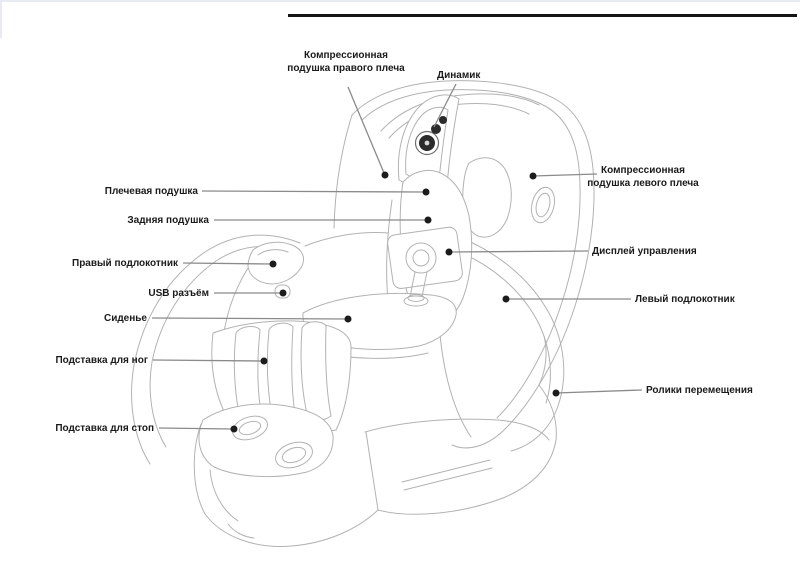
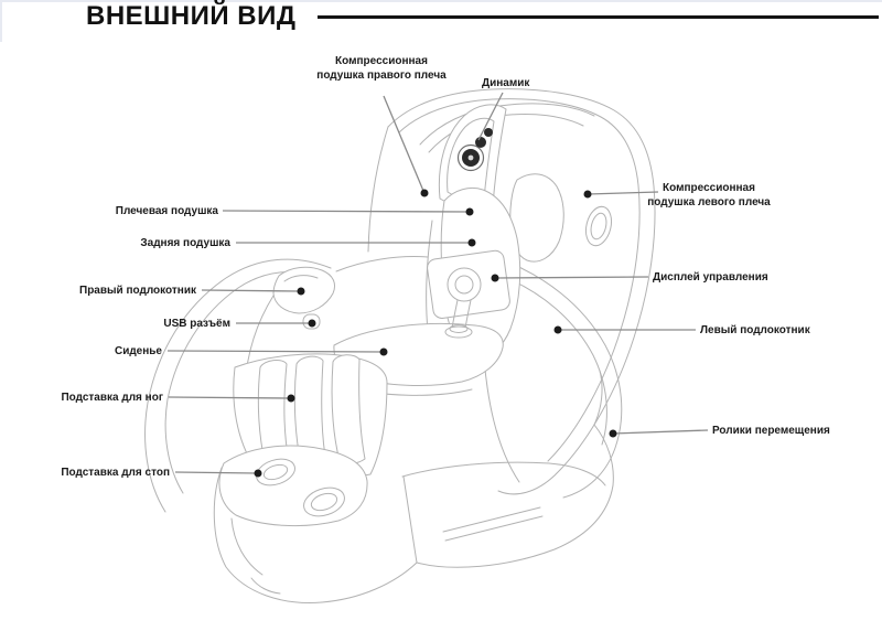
+ ВНЕШНИЙ ВИД
  Компрессионная
  подушка правого плеча
  Динамик
  Компрессионная
  подушка левого плеча
  Дисплей управления
  Левый подлокотник
  Ролики перемещения
  Плечевая подушка
  Задняя подушка
  Правый подлокотник
  USB разъём
  Сиденье
  Подставка для ног
  Подставка для стоп
